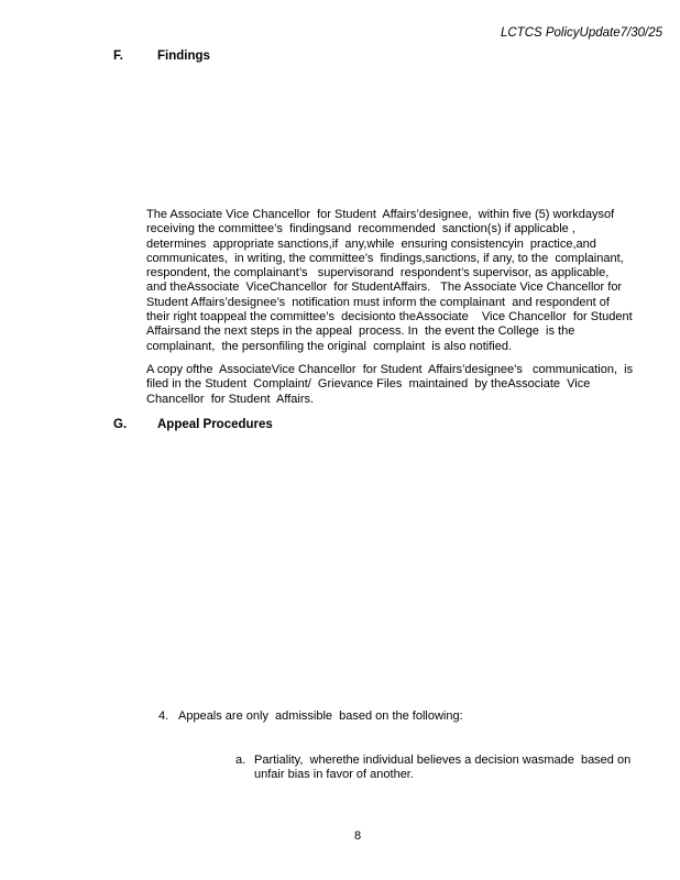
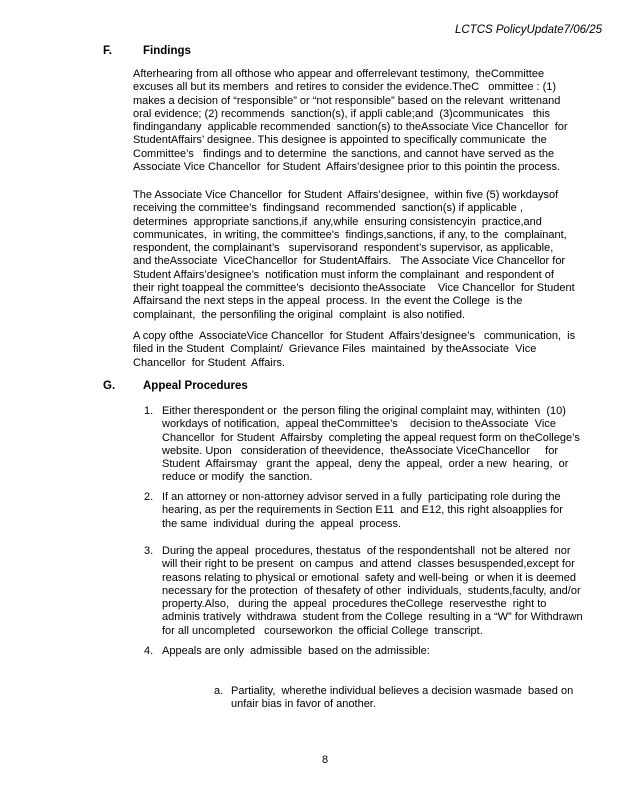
- LCTCS PolicyUpdate7/30/25
+ LCTCS PolicyUpdate7/06/25
  F.
  Findings
+ Afterhearing from all ofthose who appear and offerrelevant testimony, theCommittee
+ excuses all but its members and retires to consider the evidence.TheC ommittee : (1)
+ makes a decision of “responsible” or “not responsible” based on the relevant writtenand
+ oral evidence; (2) recommends sanction(s), if appli cable;and (3)communicates this
+ findingandany applicable recommended sanction(s) to theAssociate Vice Chancellor for
+ StudentAffairs’ designee. This designee is appointed to specifically communicate the
+ Committee’s findings and to determine the sanctions, and cannot have served as the
+ Associate Vice Chancellor for Student Affairs’designee prior to this pointin the process.
  The Associate Vice Chancellor for Student Affairs’designee, within five (5) workdaysof
  receiving the committee’s findingsand recommended sanction(s) if applicable ,
  determines appropriate sanctions,if any,while ensuring consistencyin practice,and
  communicates, in writing, the committee’s findings,sanctions, if any, to the complainant,
  respondent, the complainant’s supervisorand respondent’s supervisor, as applicable,
  and theAssociate ViceChancellor for StudentAffairs. The Associate Vice Chancellor for
  Student Affairs’designee’s notification must inform the complainant and respondent of
  their right toappeal the committee’s decisionto theAssociate Vice Chancellor for Student
  Affairsand the next steps in the appeal process. In the event the College is the
  complainant, the personfiling the original complaint is also notified.
  A copy ofthe AssociateVice Chancellor for Student Affairs’designee’s communication, is
  filed in the Student Complaint/ Grievance Files maintained by theAssociate Vice
  Chancellor for Student Affairs.
  G.
  Appeal Procedures
+ 1.
+ Either therespondent or the person filing the original complaint may, withinten (10)
+ workdays of notification, appeal theCommittee’s decision to theAssociate Vice
+ Chancellor for Student Affairsby completing the appeal request form on theCollege’s
+ website. Upon consideration of theevidence, theAssociate ViceChancellor for
+ Student Affairsmay grant the appeal, deny the appeal, order a new hearing, or
+ reduce or modify the sanction.
+ 2.
+ If an attorney or non-attorney advisor served in a fully participating role during the
+ hearing, as per the requirements in Section E11 and E12, this right alsoapplies for
+ the same individual during the appeal process.
+ 3.
+ During the appeal procedures, thestatus of the respondentshall not be altered nor
+ will their right to be present on campus and attend classes besuspended,except for
+ reasons relating to physical or emotional safety and well-being or when it is deemed
+ necessary for the protection of thesafety of other individuals, students,faculty, and/or
+ property.Also, during the appeal procedures theCollege reservesthe right to
+ adminis tratively withdrawa student from the College resulting in a “W” for Withdrawn
+ for all uncompleted courseworkon the official College transcript.
  4.
- Appeals are only admissible based on the following:
+ Appeals are only admissible based on the admissible:
  a.
  Partiality, wherethe individual believes a decision wasmade based on
  unfair bias in favor of another.
  8
